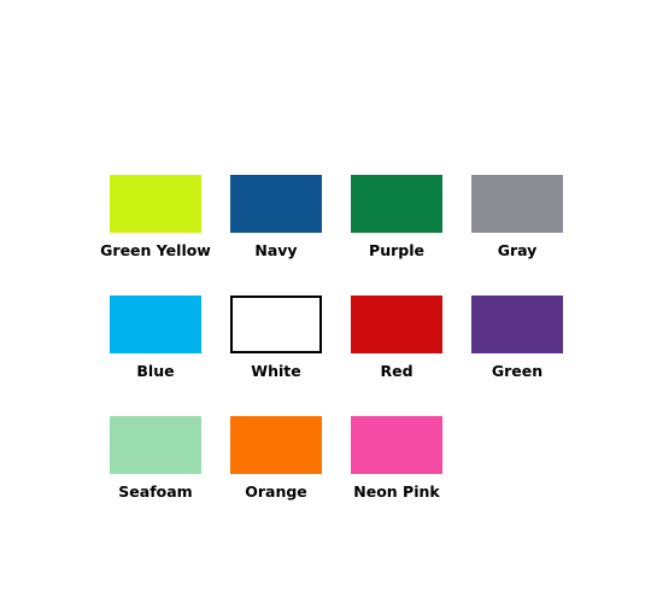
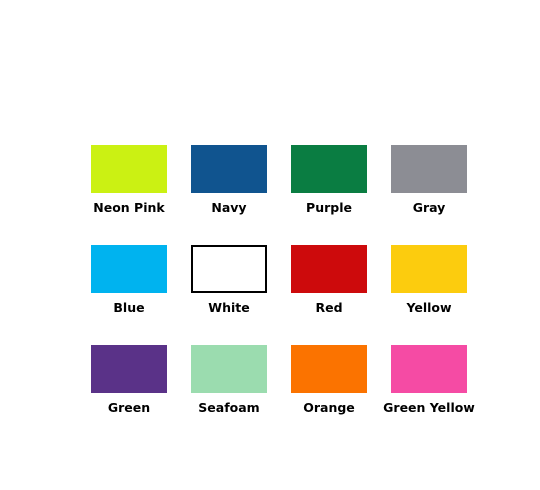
- Green Yellow
+ Neon Pink
  Navy
  Purple
  Gray
  Blue
  White
  Red
+ Yellow
  Green
  Seafoam
  Orange
- Neon Pink
+ Green Yellow
